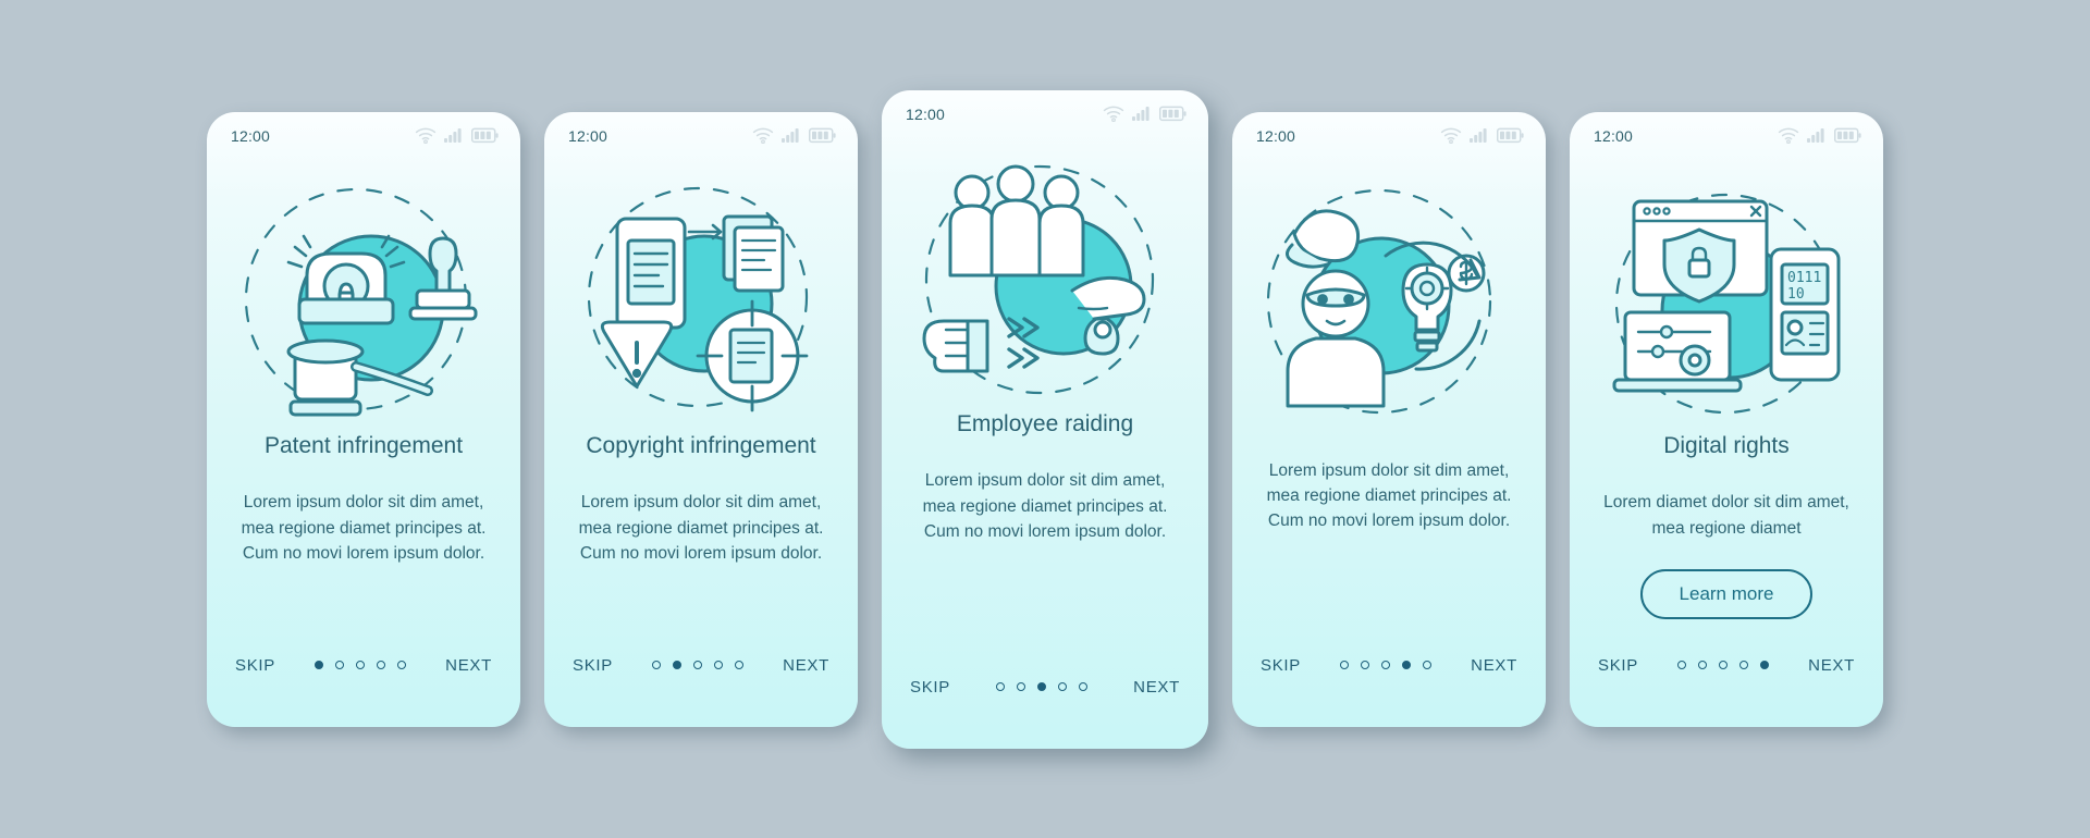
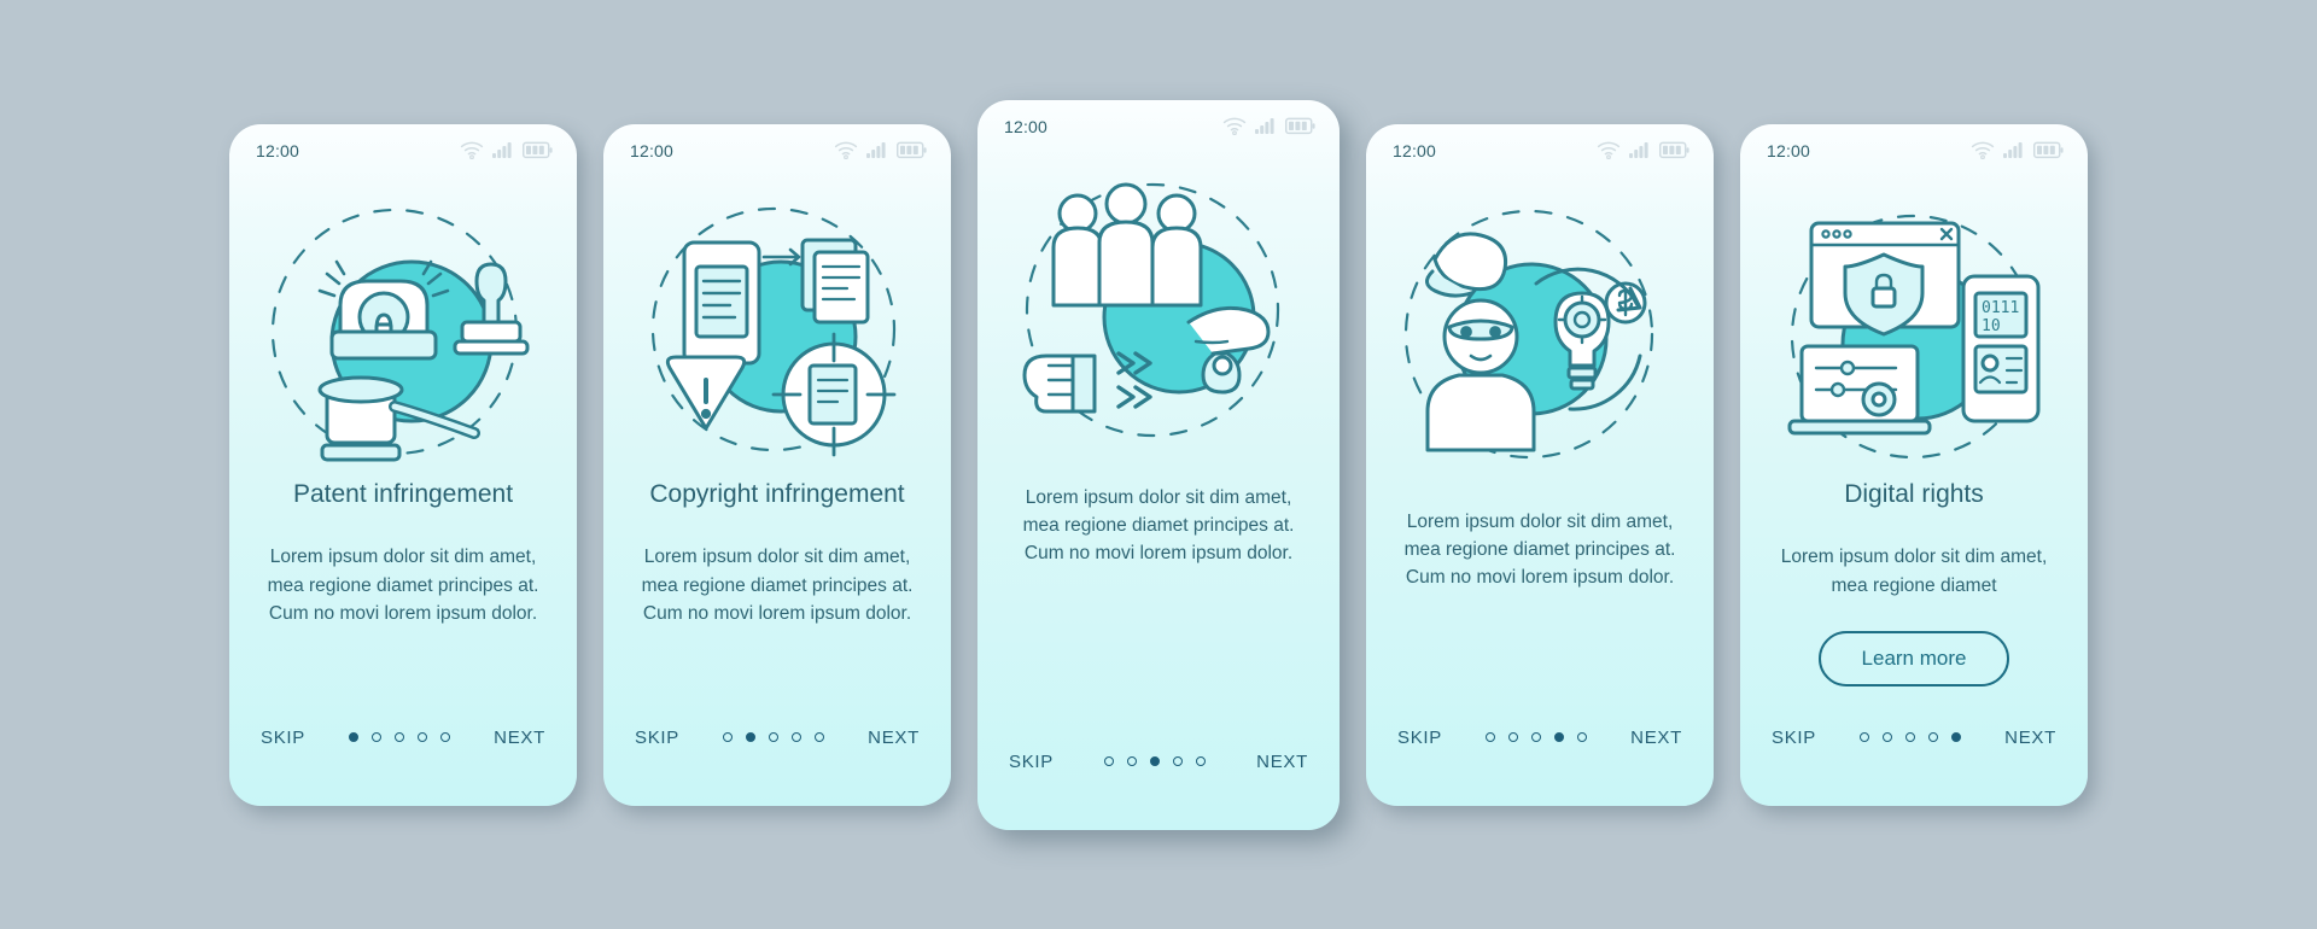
  12:00
  Patent infringement
  Lorem ipsum dolor sit dim amet, mea regione diamet principes at. Cum no movi lorem ipsum dolor.
  SKIP
  NEXT
  12:00
  Copyright infringement
  Lorem ipsum dolor sit dim amet, mea regione diamet principes at. Cum no movi lorem ipsum dolor.
  SKIP
  NEXT
  12:00
- Employee raiding
  Lorem ipsum dolor sit dim amet, mea regione diamet principes at. Cum no movi lorem ipsum dolor.
  SKIP
  NEXT
  12:00
  Lorem ipsum dolor sit dim amet, mea regione diamet principes at. Cum no movi lorem ipsum dolor.
  SKIP
  NEXT
  12:00
  0111
  10
  Digital rights
- Lorem diamet dolor sit dim amet, mea regione diamet
+ Lorem ipsum dolor sit dim amet, mea regione diamet
  Learn more
  SKIP
  NEXT
